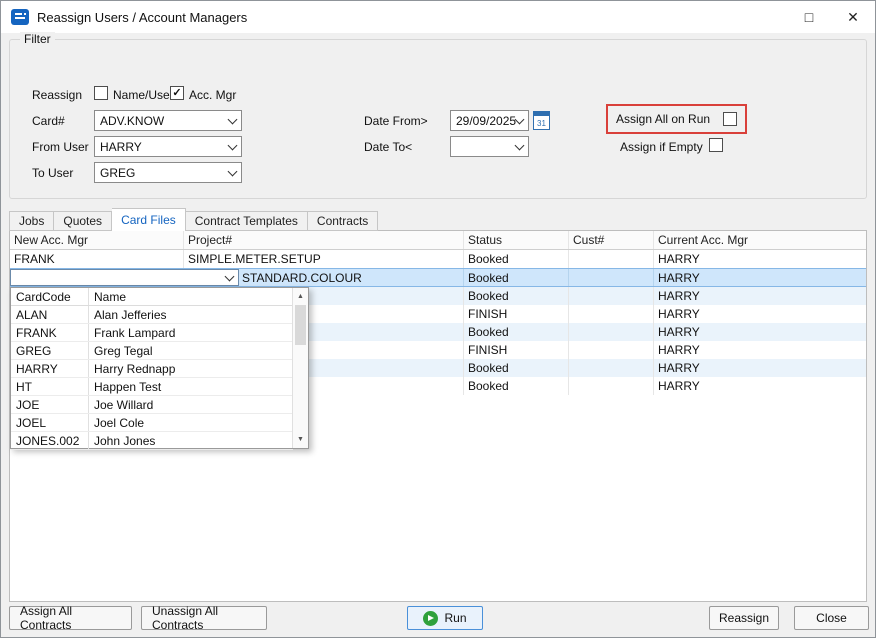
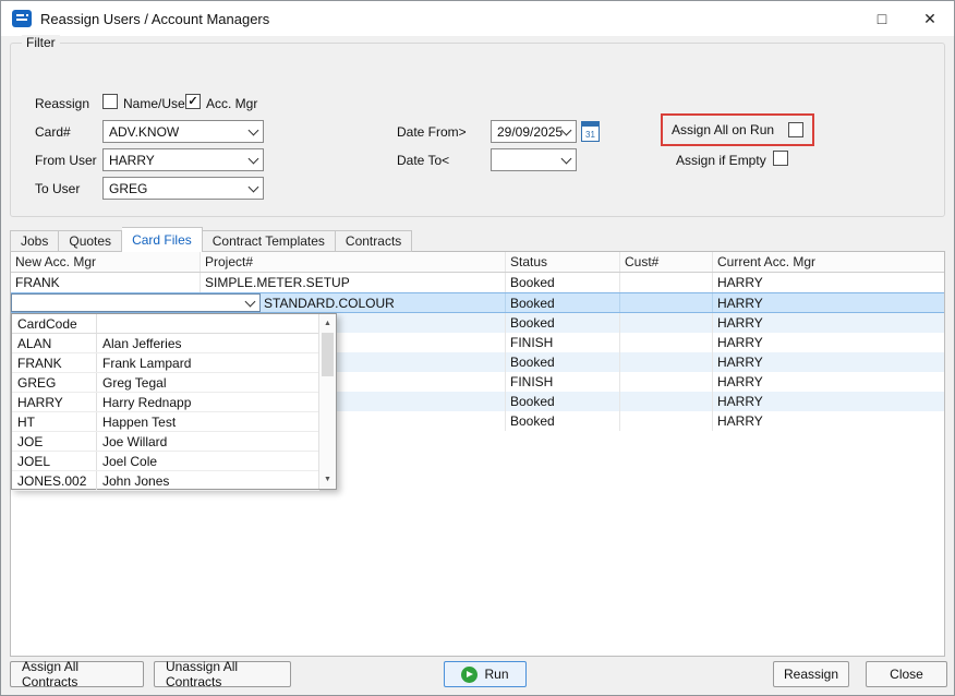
  Reassign Users / Account Managers
  □
  ✕
  Filter
  Reassign
  Name/Use
  ✓
  Acc. Mgr
  Card#
  ADV.KNOW
  Date From>
  29/09/2025
  31
  Assign All on Run
  From User
  HARRY
  Date To<
  Assign if Empty
  To User
  GREG
  Jobs
  Quotes
  Card Files
  Contract Templates
  Contracts
  New Acc. Mgr
  Project#
  Status
  Cust#
  Current Acc. Mgr
  FRANK
  SIMPLE.METER.SETUP
  Booked
  HARRY
  STANDARD.COLOUR
  Booked
  HARRY
  Booked
  HARRY
  FINISH
  HARRY
  Booked
  HARRY
  FINISH
  HARRY
  Booked
  HARRY
  Booked
  HARRY
  CardCode
- Name
  ALAN
  Alan Jefferies
  FRANK
  Frank Lampard
  GREG
  Greg Tegal
  HARRY
  Harry Rednapp
  HT
  Happen Test
  JOE
  Joe Willard
  JOEL
  Joel Cole
  JONES.002
  John Jones
  Assign All Contracts
  Unassign All Contracts
  Run
  Reassign
  Close
